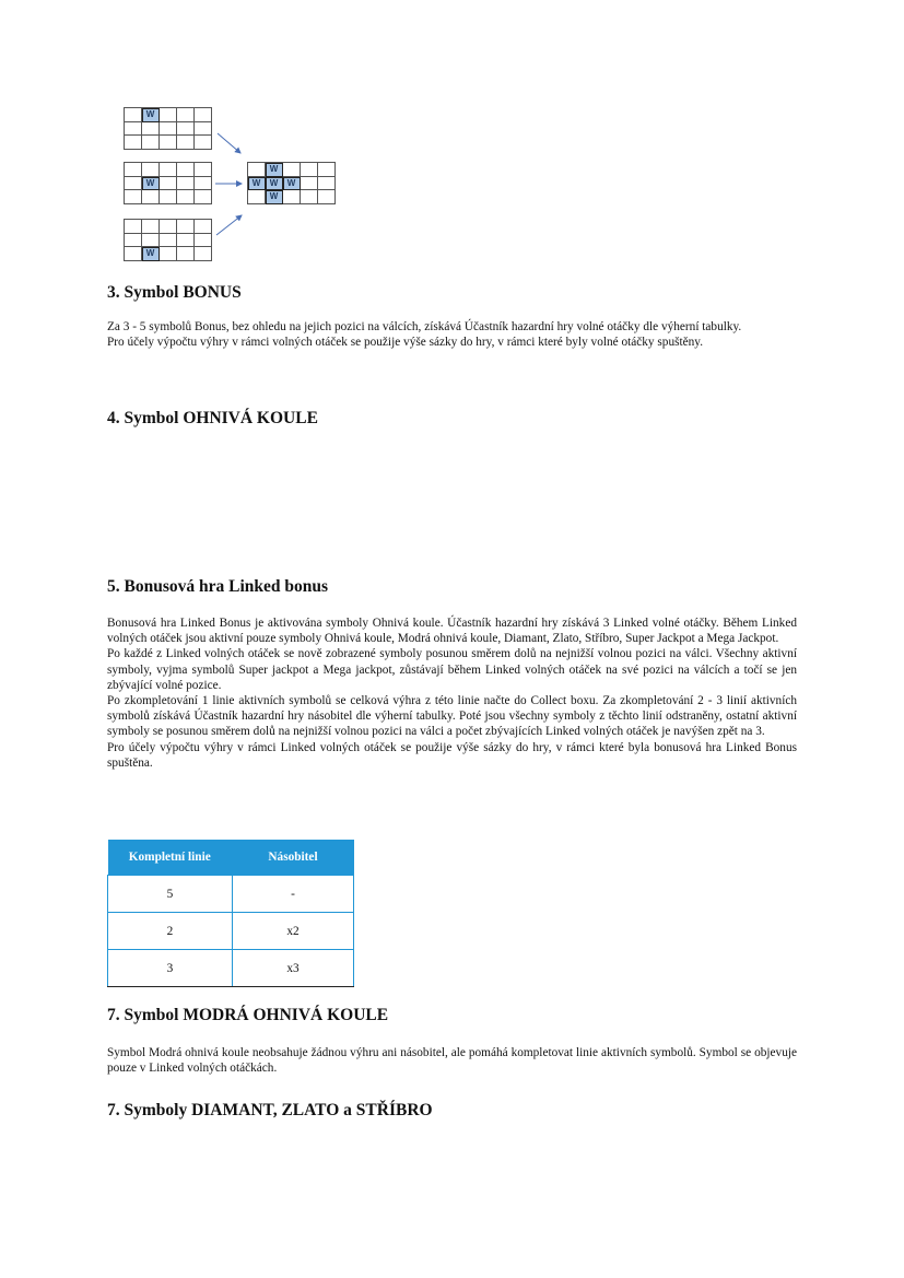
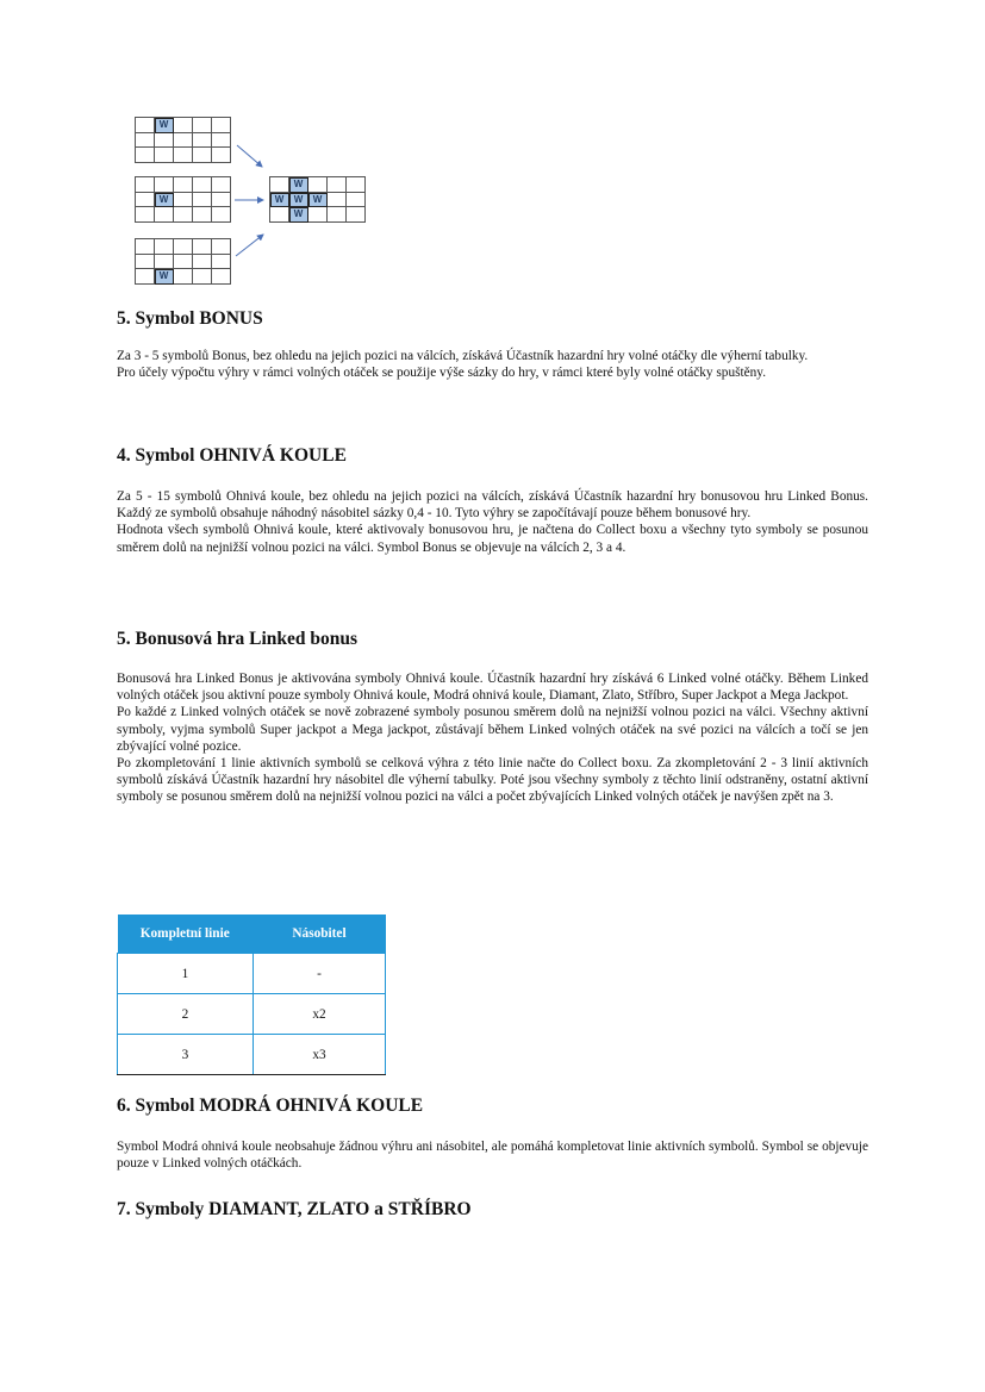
  W
  W
  W
  W
  W
  W
  W
  W
- 3. Symbol BONUS
+ 5. Symbol BONUS
  Za 3 - 5 symbolů Bonus, bez ohledu na jejich pozici na válcích, získává Účastník hazardní hry volné otáčky dle výherní tabulky.
  Pro účely výpočtu výhry v rámci volných otáček se použije výše sázky do hry, v rámci které byly volné otáčky spuštěny.
  4. Symbol OHNIVÁ KOULE
+ Za 5 - 15 symbolů Ohnivá koule, bez ohledu na jejich pozici na válcích, získává Účastník hazardní hry bonusovou hru Linked Bonus. Každý ze symbolů obsahuje náhodný násobitel sázky 0,4 - 10. Tyto výhry se započítávají pouze během bonusové hry.
+ Hodnota všech symbolů Ohnivá koule, které aktivovaly bonusovou hru, je načtena do Collect boxu a všechny tyto symboly se posunou směrem dolů na nejnižší volnou pozici na válci. Symbol Bonus se objevuje na válcích 2, 3 a 4.
  5. Bonusová hra Linked bonus
- Bonusová hra Linked Bonus je aktivována symboly Ohnivá koule. Účastník hazardní hry získává 3 Linked volné otáčky. Během Linked volných otáček jsou aktivní pouze symboly Ohnivá koule, Modrá ohnivá koule, Diamant, Zlato, Stříbro, Super Jackpot a Mega Jackpot.
+ Bonusová hra Linked Bonus je aktivována symboly Ohnivá koule. Účastník hazardní hry získává 6 Linked volné otáčky. Během Linked volných otáček jsou aktivní pouze symboly Ohnivá koule, Modrá ohnivá koule, Diamant, Zlato, Stříbro, Super Jackpot a Mega Jackpot.
  Po každé z Linked volných otáček se nově zobrazené symboly posunou směrem dolů na nejnižší volnou pozici na válci. Všechny aktivní symboly, vyjma symbolů Super jackpot a Mega jackpot, zůstávají během Linked volných otáček na své pozici na válcích a točí se jen zbývající volné pozice.
  Po zkompletování 1 linie aktivních symbolů se celková výhra z této linie načte do Collect boxu. Za zkompletování 2 - 3 linií aktivních symbolů získává Účastník hazardní hry násobitel dle výherní tabulky. Poté jsou všechny symboly z těchto linií odstraněny, ostatní aktivní symboly se posunou směrem dolů na nejnižší volnou pozici na válci a počet zbývajících Linked volných otáček je navýšen zpět na 3.
- Pro účely výpočtu výhry v rámci Linked volných otáček se použije výše sázky do hry, v rámci které byla bonusová hra Linked Bonus spuštěna.
  Kompletní linie	Násobitel
- 5	-
+ 1	-
  2	x2
  3	x3
- 7. Symbol MODRÁ OHNIVÁ KOULE
+ 6. Symbol MODRÁ OHNIVÁ KOULE
  Symbol Modrá ohnivá koule neobsahuje žádnou výhru ani násobitel, ale pomáhá kompletovat linie aktivních symbolů. Symbol se objevuje pouze v Linked volných otáčkách.
  7. Symboly DIAMANT, ZLATO a STŘÍBRO
